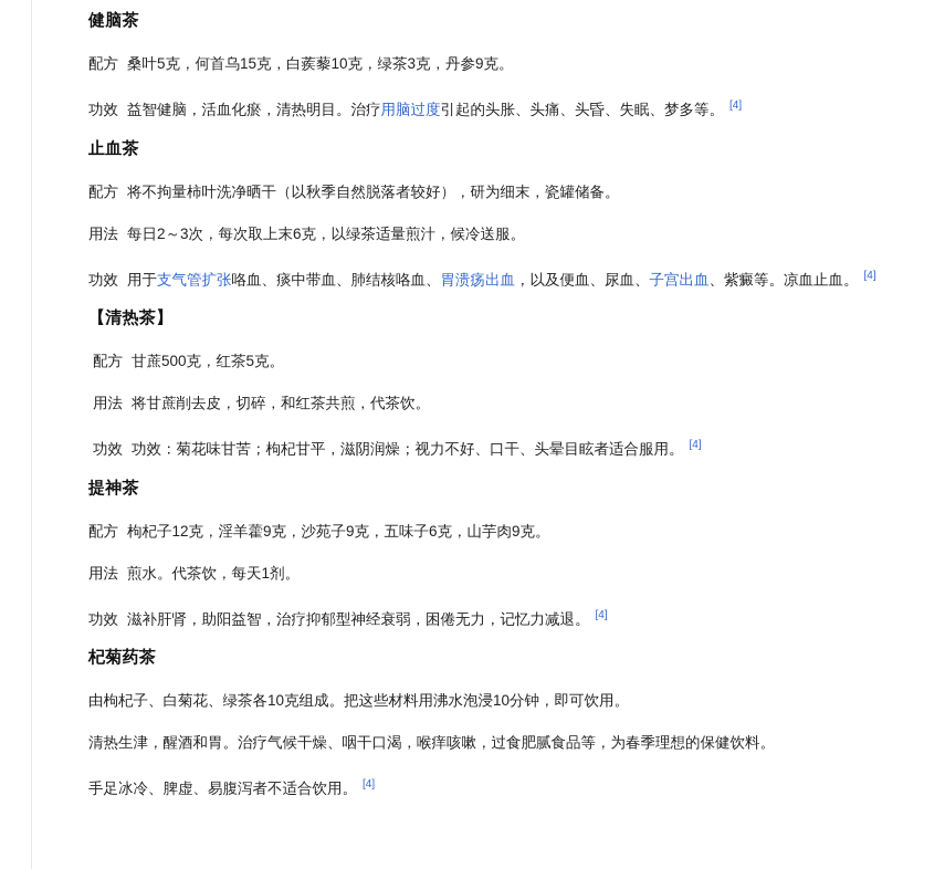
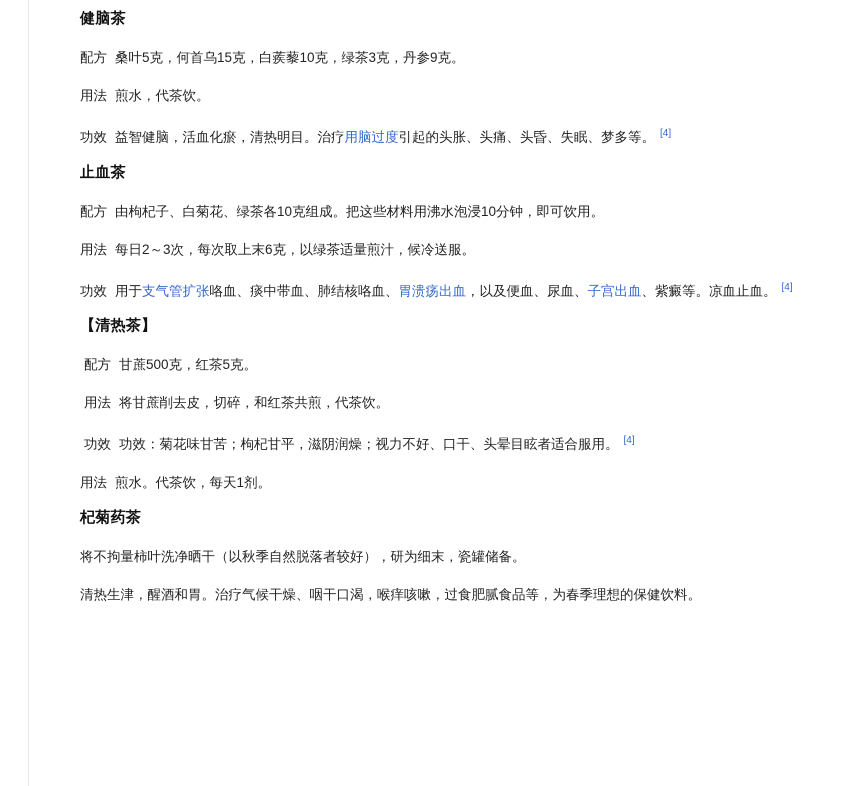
  健脑茶
  配方 桑叶5克，何首乌15克，白蒺藜10克，绿茶3克，丹参9克。
+ 用法 煎水，代茶饮。
  功效 益智健脑，活血化瘀，清热明目。治疗用脑过度引起的头胀、头痛、头昏、失眠、梦多等。 [4]
  止血茶
- 配方 将不拘量柿叶洗净晒干（以秋季自然脱落者较好），研为细末，瓷罐储备。
+ 配方 由枸杞子、白菊花、绿茶各10克组成。把这些材料用沸水泡浸10分钟，即可饮用。
  用法 每日2～3次，每次取上末6克，以绿茶适量煎汁，候冷送服。
  功效 用于支气管扩张咯血、痰中带血、肺结核咯血、胃溃疡出血，以及便血、尿血、子宫出血、紫癜等。凉血止血。 [4]
  【清热茶】
  配方 甘蔗500克，红茶5克。
  用法 将甘蔗削去皮，切碎，和红茶共煎，代茶饮。
  功效 功效：菊花味甘苦；枸杞甘平，滋阴润燥；视力不好、口干、头晕目眩者适合服用。 [4]
- 提神茶
- 配方 枸杞子12克，淫羊藿9克，沙苑子9克，五味子6克，山芋肉9克。
  用法 煎水。代茶饮，每天1剂。
- 功效 滋补肝肾，助阳益智，治疗抑郁型神经衰弱，困倦无力，记忆力减退。 [4]
  杞菊药茶
- 由枸杞子、白菊花、绿茶各10克组成。把这些材料用沸水泡浸10分钟，即可饮用。
+ 将不拘量柿叶洗净晒干（以秋季自然脱落者较好），研为细末，瓷罐储备。
  清热生津，醒酒和胃。治疗气候干燥、咽干口渴，喉痒咳嗽，过食肥腻食品等，为春季理想的保健饮料。
- 手足冰冷、脾虚、易腹泻者不适合饮用。 [4]
